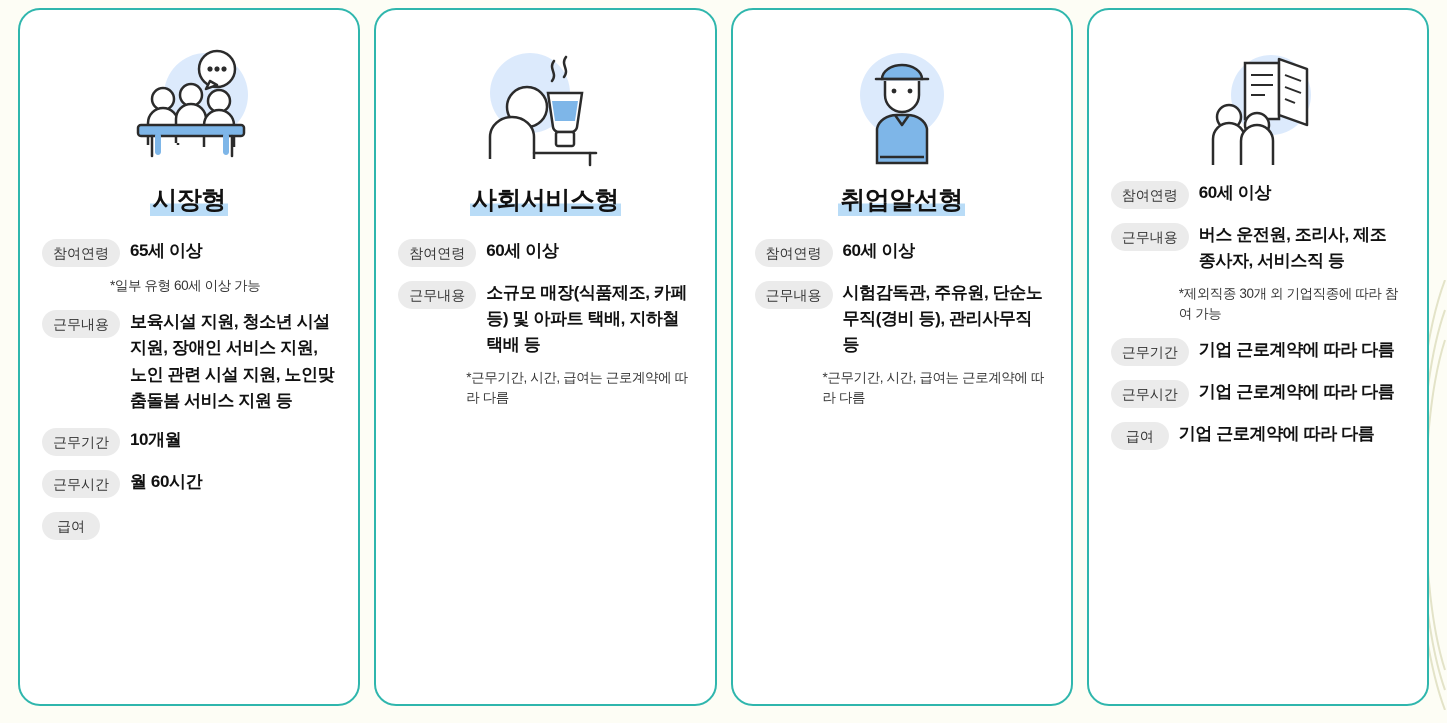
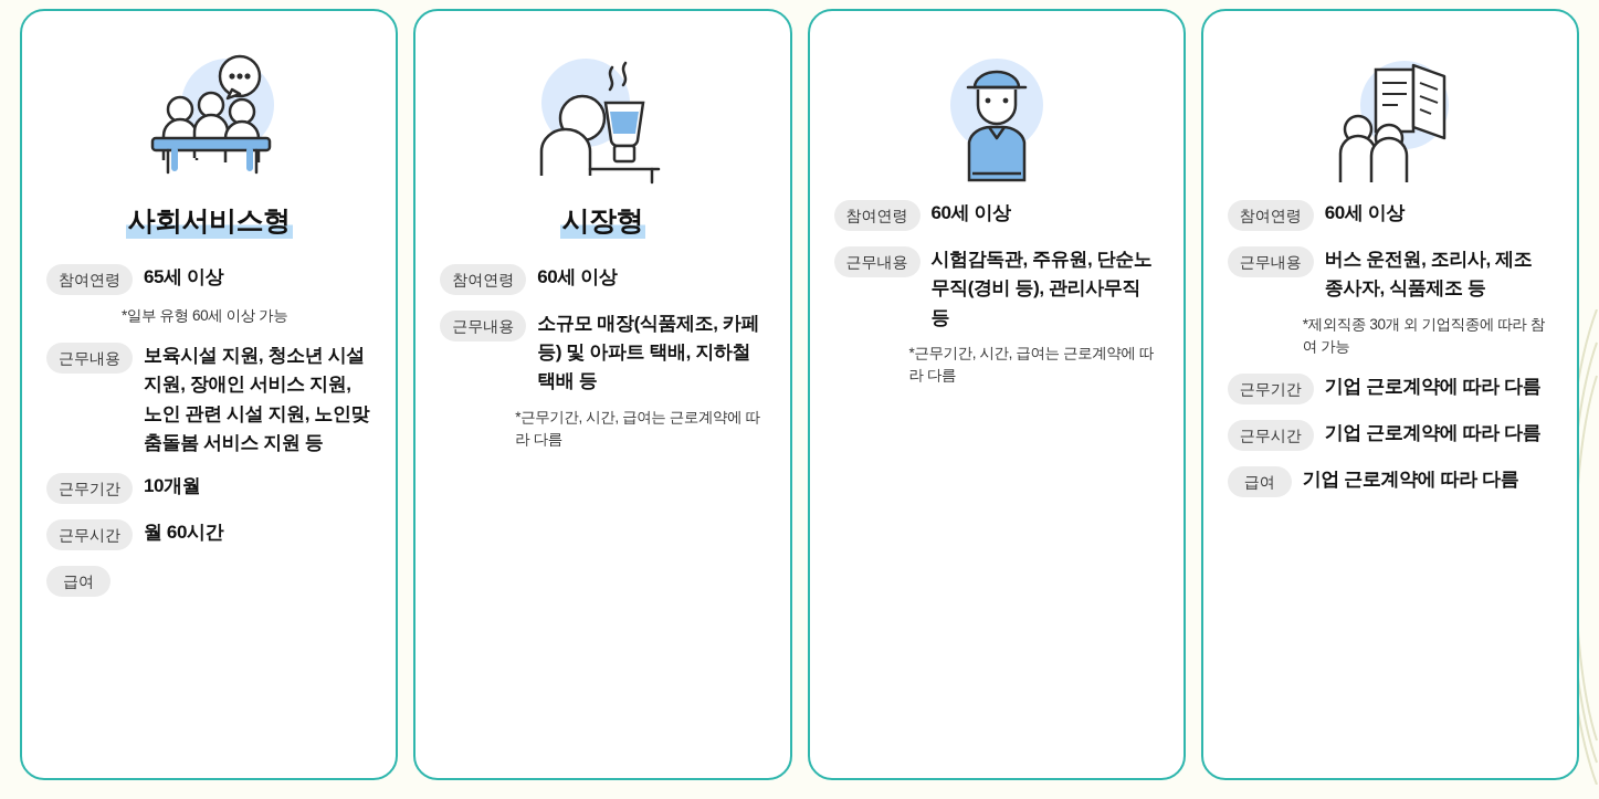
- 시장형
+ 사회서비스형
  참여연령
  65세 이상
  *일부 유형 60세 이상 가능
  근무내용
  보육시설 지원, 청소년 시설 지원, 장애인 서비스 지원, 노인 관련 시설 지원, 노인맞춤돌봄 서비스 지원 등
  근무기간
  10개월
  근무시간
  월 60시간
  급여
- 사회서비스형
+ 시장형
  참여연령
  60세 이상
  근무내용
  소규모 매장(식품제조, 카페 등) 및 아파트 택배, 지하철 택배 등
  *근무기간, 시간, 급여는 근로계약에 따라 다름
- 취업알선형
  참여연령
  60세 이상
  근무내용
  시험감독관, 주유원, 단순노무직(경비 등), 관리사무직 등
  *근무기간, 시간, 급여는 근로계약에 따라 다름
  참여연령
  60세 이상
  근무내용
- 버스 운전원, 조리사, 제조 종사자, 서비스직 등
+ 버스 운전원, 조리사, 제조 종사자, 식품제조 등
  *제외직종 30개 외 기업직종에 따라 참여 가능
  근무기간
  기업 근로계약에 따라 다름
  근무시간
  기업 근로계약에 따라 다름
  급여
  기업 근로계약에 따라 다름
